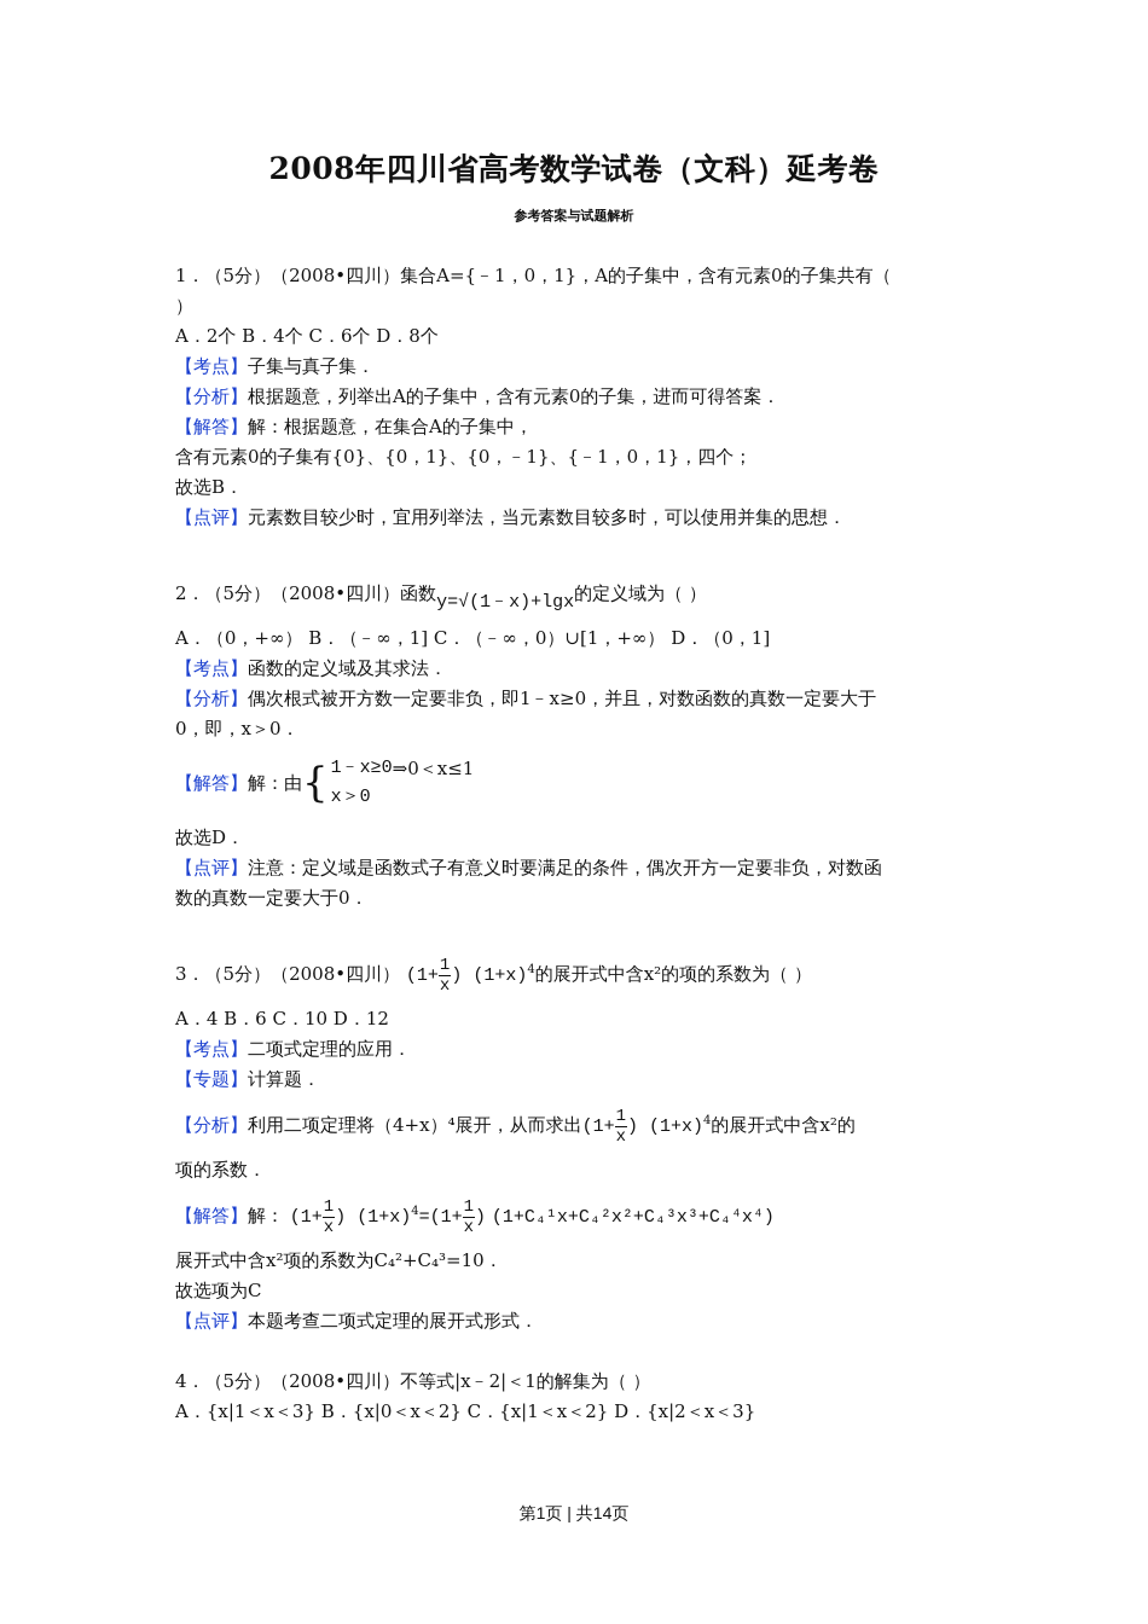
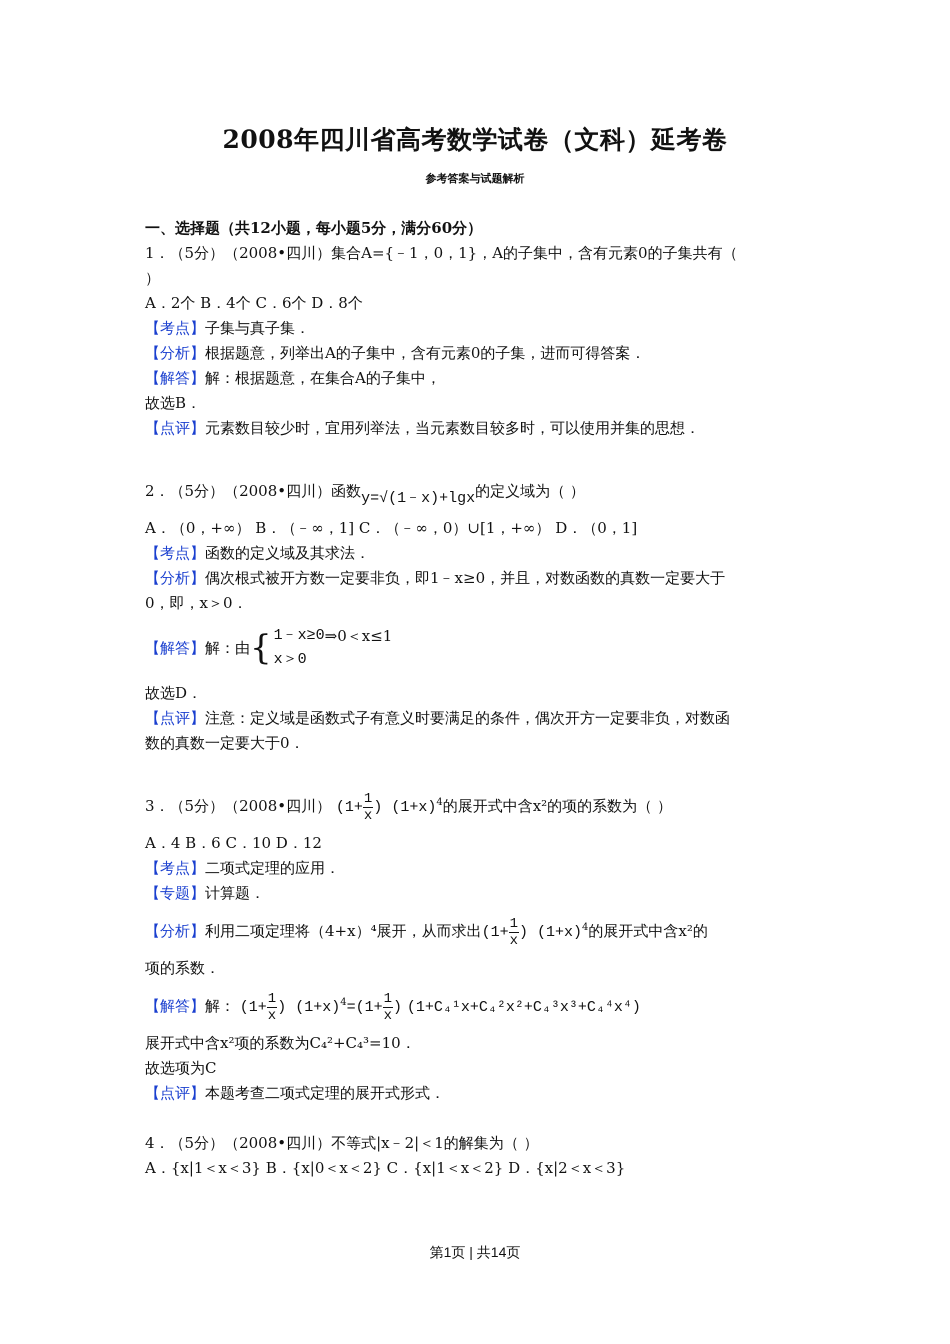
  2008年四川省高考数学试卷（文科）延考卷
  参考答案与试题解析
+ 一、选择题（共12小题，每小题5分，满分60分）
  1．（5分）（2008•四川）集合A={﹣1，0，1}，A的子集中，含有元素0的子集共有（
  ）
  A．2个 B．4个 C．6个 D．8个
  【考点】子集与真子集．
  【分析】根据题意，列举出A的子集中，含有元素0的子集，进而可得答案．
  【解答】解：根据题意，在集合A的子集中，
- 含有元素0的子集有{0}、{0，1}、{0，﹣1}、{﹣1，0，1}，四个；
  故选B．
  【点评】元素数目较少时，宜用列举法，当元素数目较多时，可以使用并集的思想．
  2．（5分）（2008•四川）函数y=√(1﹣x)+lgx的定义域为（ ）
  A．（0，+∞） B．（﹣∞，1] C．（﹣∞，0）∪[1，+∞） D．（0，1]
  【考点】函数的定义域及其求法．
  【分析】偶次根式被开方数一定要非负，即1﹣x≥0，并且，对数函数的真数一定要大于
  0，即，x＞0．
  【解答】
  解：由
  {
  1﹣x≥0
  x＞0
  ⇒0＜x≤1
  故选D．
  【点评】注意：定义域是函数式子有意义时要满足的条件，偶次开方一定要非负，对数函
  数的真数一定要大于0．
  3．（5分）（2008•四川） (1+
  1
  x
  ) (1+x)4的展开式中含x²的项的系数为（ ）
  A．4 B．6 C．10 D．12
  【考点】二项式定理的应用．
  【专题】计算题．
  【分析】利用二项定理将（4+x）⁴展开，从而求出(1+
  1
  x
  ) (1+x)4的展开式中含x²的
  项的系数．
  【解答】解： (1+
  1
  x
  ) (1+x)4=(1+
  1
  x
  ) (1+C₄¹x+C₄²x²+C₄³x³+C₄⁴x⁴)
  展开式中含x²项的系数为C₄²+C₄³=10．
  故选项为C
  【点评】本题考查二项式定理的展开式形式．
  4．（5分）（2008•四川）不等式|x﹣2|＜1的解集为（ ）
  A．{x|1＜x＜3} B．{x|0＜x＜2} C．{x|1＜x＜2} D．{x|2＜x＜3}
  第1页 | 共14页
